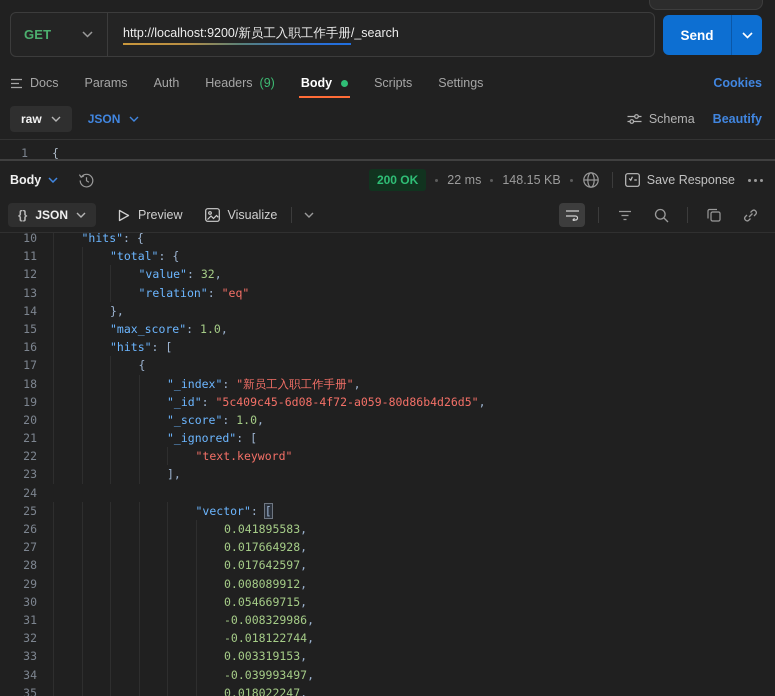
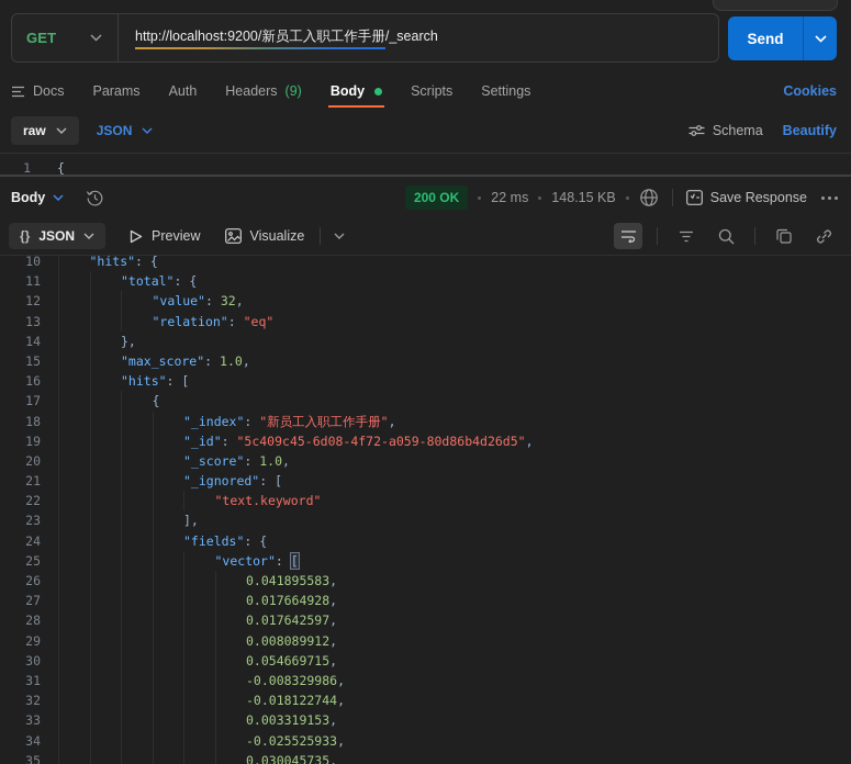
  GET
  http://localhost:9200/新员工入职工作手册/_search
  Send
  Docs
  Params
  Auth
  Headers
  (9)
  Body
  Scripts
  Settings
  Cookies
  raw
  JSON
  Schema
  Beautify
  1
  {
  Body
  200 OK
  22 ms
  148.15 KB
  Save Response
  {}
  JSON
  Preview
  Visualize
  10
  "hits": {
  11
  "total": {
  12
  "value": 32,
  13
  "relation": "eq"
  14
  },
  15
  "max_score": 1.0,
  16
  "hits": [
  17
  {
  18
  "_index": "新员工入职工作手册",
  19
  "_id": "5c409c45-6d08-4f72-a059-80d86b4d26d5",
  20
  "_score": 1.0,
  21
  "_ignored": [
  22
  "text.keyword"
  23
  ],
  24
+ "fields": {
  25
  "vector": [
  26
  0.041895583,
  27
  0.017664928,
  28
  0.017642597,
  29
  0.008089912,
  30
  0.054669715,
  31
  -0.008329986,
  32
  -0.018122744,
  33
  0.003319153,
  34
- -0.039993497,
+ -0.025525933,
  35
- 0.018022247,
+ 0.030045735,
